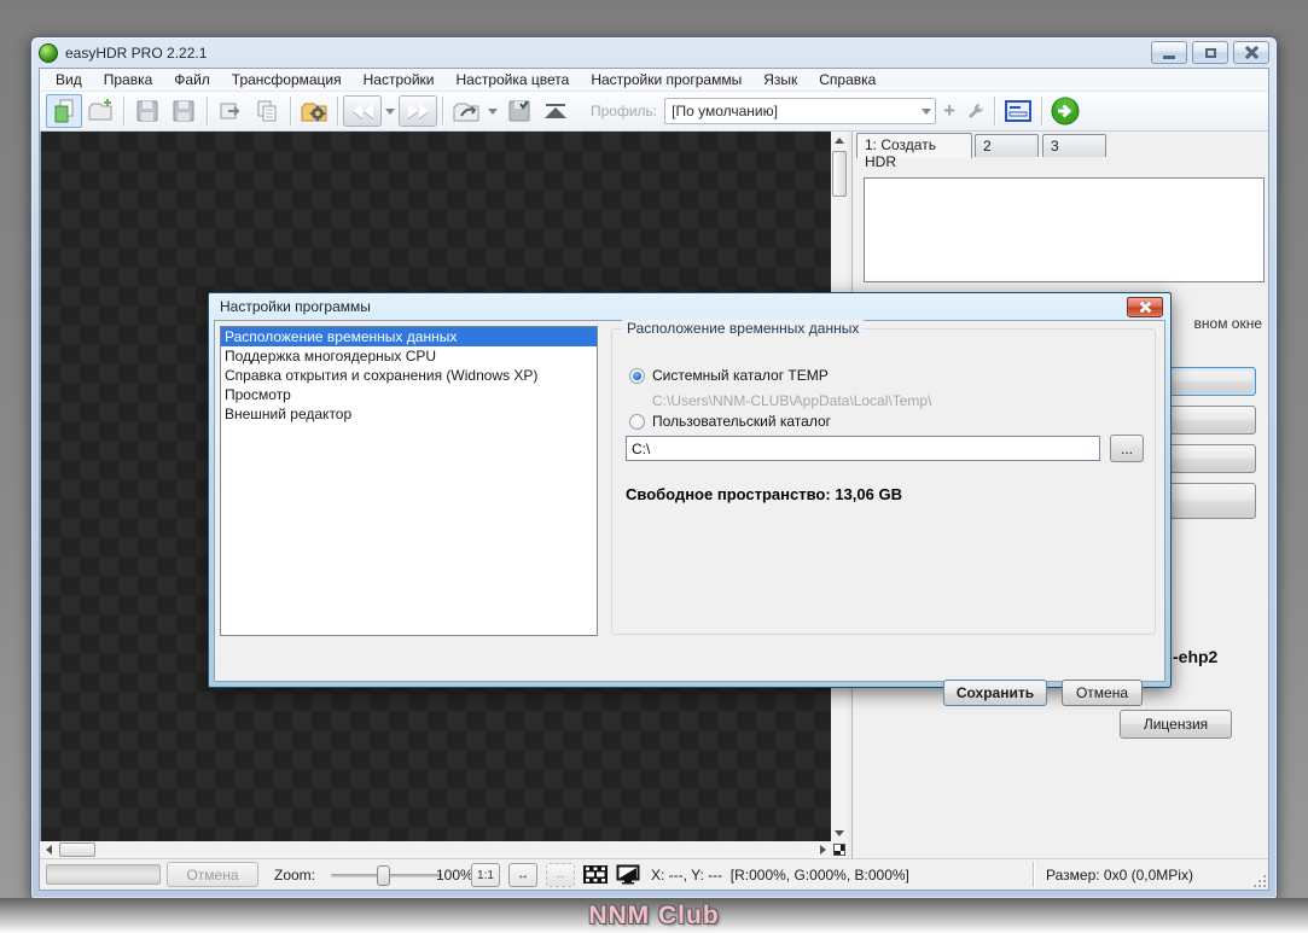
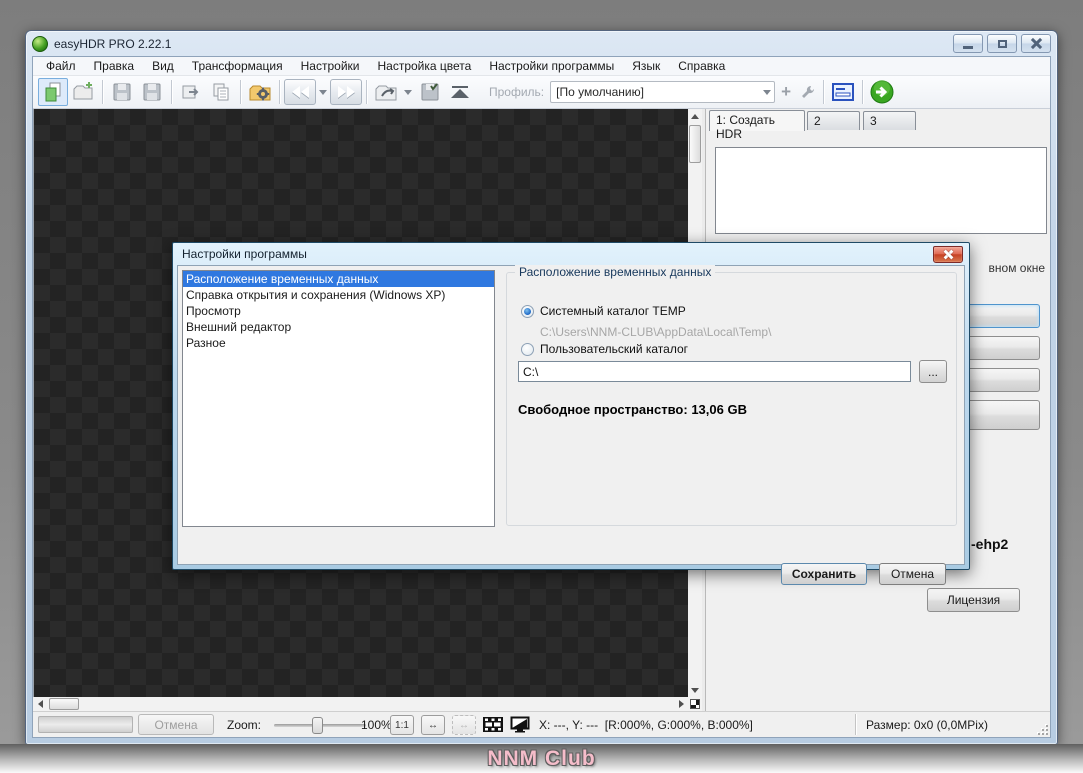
  NNM Club
  easyHDR PRO 2.22.1
- Вид
+ Файл
  Правка
- Файл
+ Вид
  Трансформация
  Настройки
  Настройка цвета
  Настройки программы
  Язык
  Справка
  Профиль:
  [По умолчанию]
  +
  1: Создать HDR
  2
  3
  вном окне
  -ehp2
  Лицензия
  Отмена
  Zoom:
  100%
  1:1
  ↔
  ↔
  X: ---, Y: --- [R:000%, G:000%, B:000%]
  Размер: 0x0 (0,0MPix)
  Настройки программы
  Расположение временных данных
- Поддержка многоядерных CPU
  Справка открытия и сохранения (Widnows XP)
  Просмотр
  Внешний редактор
+ Разное
  Расположение временных данных
  Системный каталог TEMP
  C:\Users\NNM-CLUB\AppData\Local\Temp\
  Пользовательский каталог
  C:\
  ...
  Свободное пространство: 13,06 GB
  Сохранить
  Отмена
